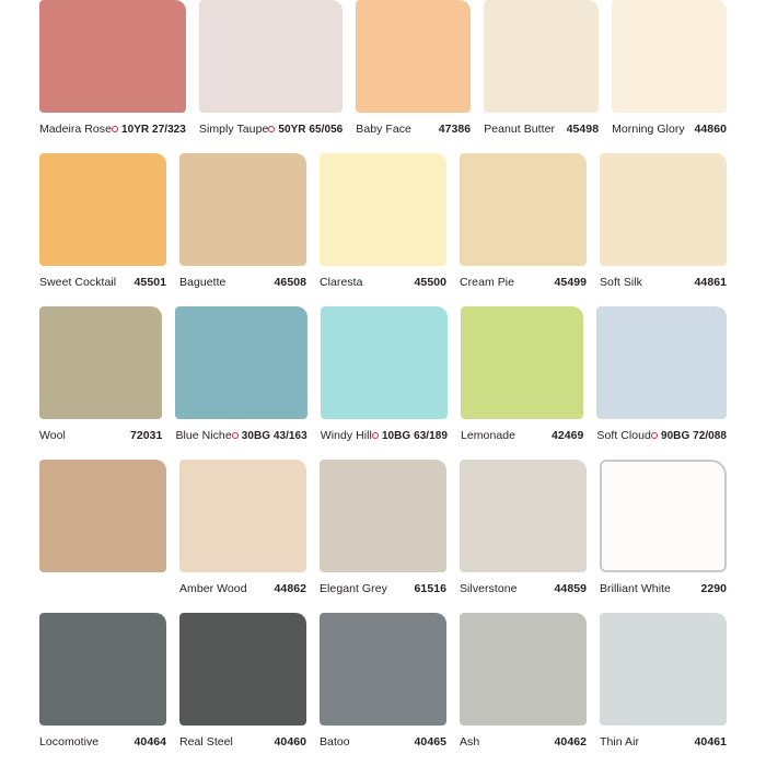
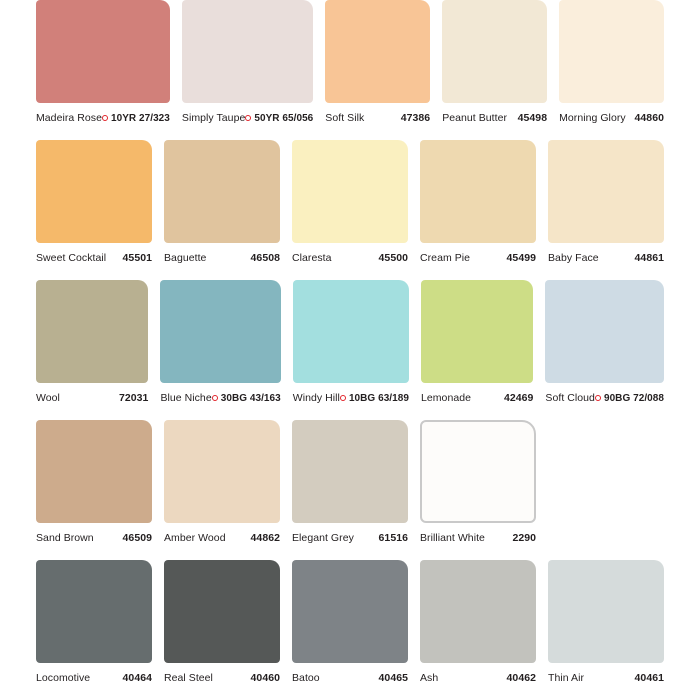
  Madeira Rose
  10YR 27/323
  Simply Taupe
  50YR 65/056
- Baby Face
+ Soft Silk
  47386
  Peanut Butter
  45498
  Morning Glory
  44860
  Sweet Cocktail
  45501
  Baguette
  46508
  Claresta
  45500
  Cream Pie
  45499
- Soft Silk
+ Baby Face
  44861
  Wool
  72031
  Blue Niche
  30BG 43/163
  Windy Hill
  10BG 63/189
  Lemonade
  42469
  Soft Cloud
  90BG 72/088
+ Sand Brown
+ 46509
  Amber Wood
  44862
  Elegant Grey
  61516
- Silverstone
- 44859
  Brilliant White
  2290
  Locomotive
  40464
  Real Steel
  40460
  Batoo
  40465
  Ash
  40462
  Thin Air
  40461
